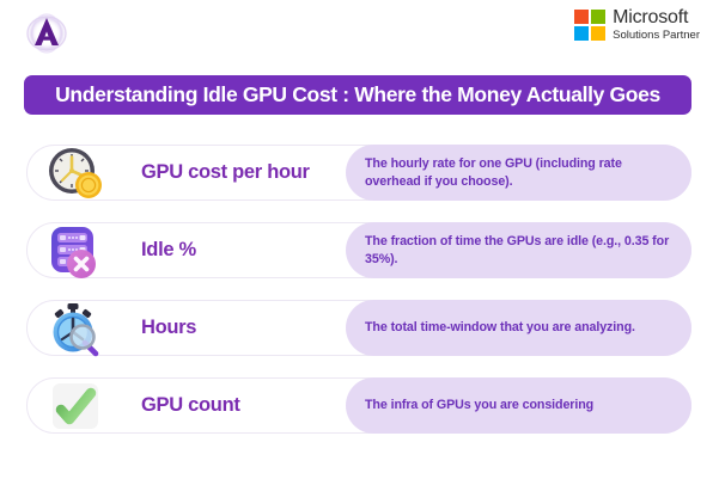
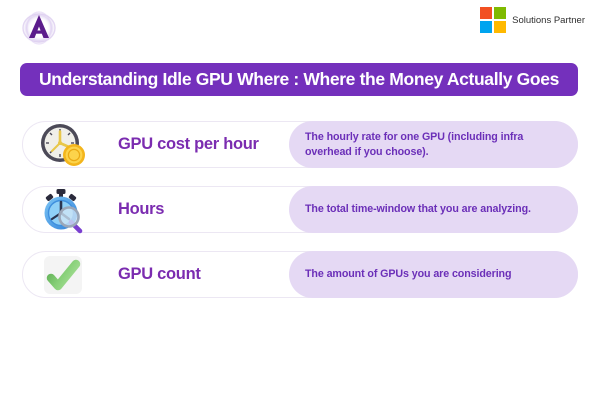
- Microsoft
  Solutions Partner
- Understanding Idle GPU Cost : Where the Money Actually Goes
+ Understanding Idle GPU Where : Where the Money Actually Goes
  GPU cost per hour
- The hourly rate for one GPU (including rate overhead if you choose).
+ The hourly rate for one GPU (including infra overhead if you choose).
- Idle %
- The fraction of time the GPUs are idle (e.g., 0.35 for 35%).
  Hours
  The total time-window that you are analyzing.
  GPU count
- The infra of GPUs you are considering
+ The amount of GPUs you are considering
